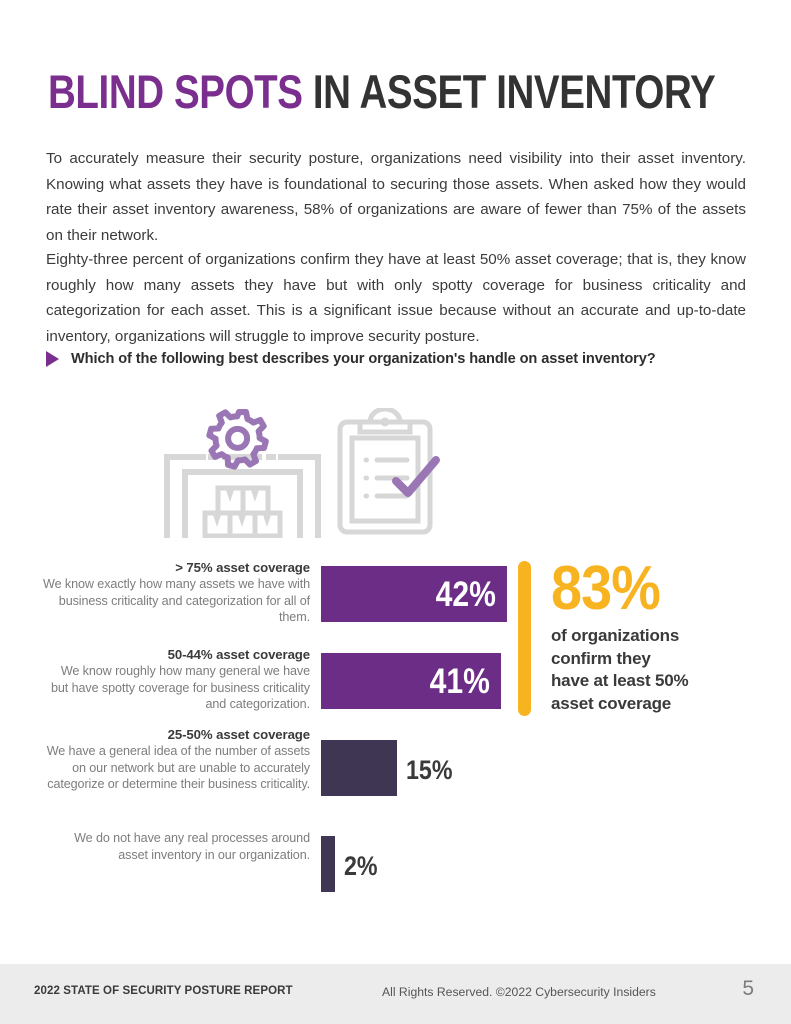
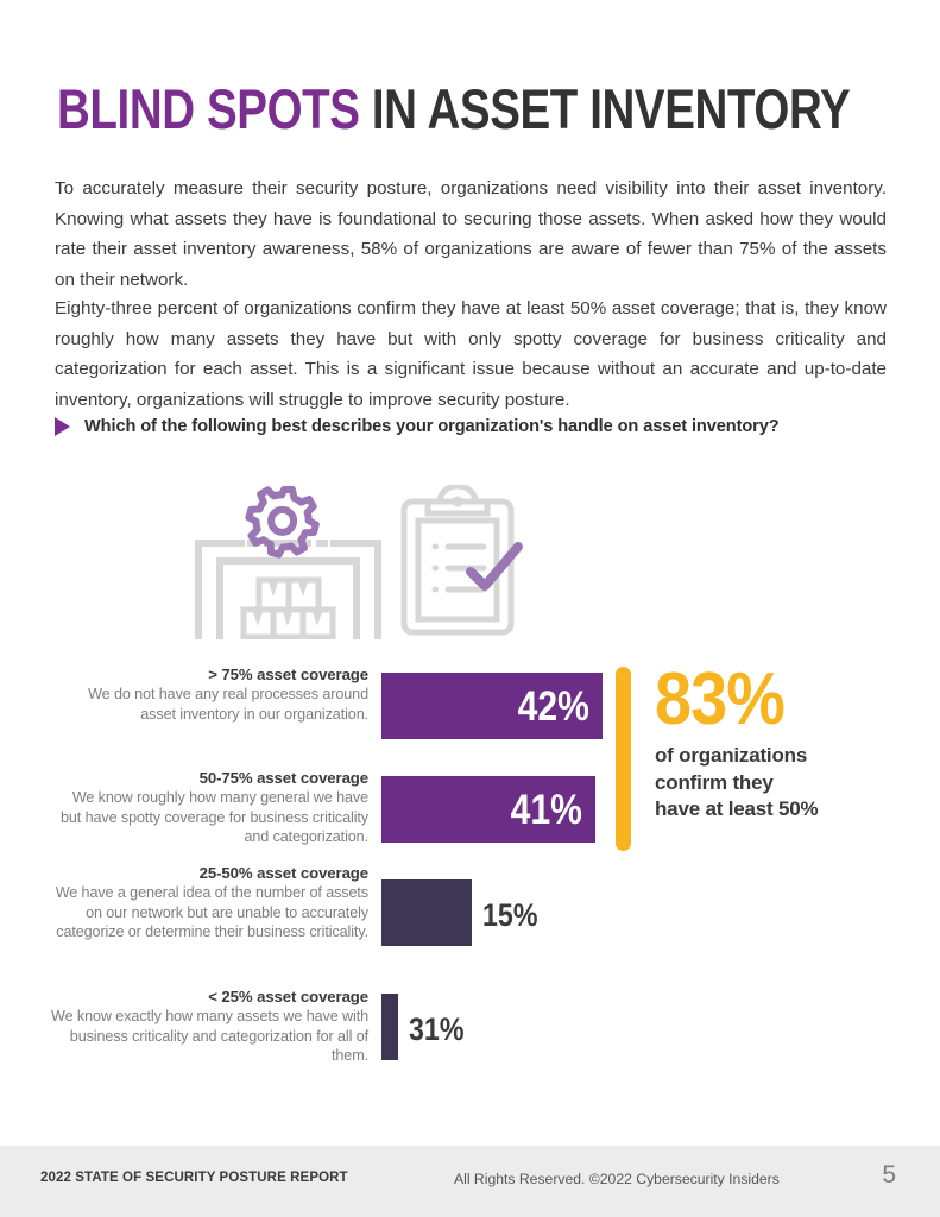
  BLIND SPOTS IN ASSET INVENTORY
  To accurately measure their security posture, organizations need visibility into their asset inventory. Knowing what assets they have is foundational to securing those assets. When asked how they would rate their asset inventory awareness, 58% of organizations are aware of fewer than 75% of the assets on their network.
  Eighty-three percent of organizations confirm they have at least 50% asset coverage; that is, they know roughly how many assets they have but with only spotty coverage for business criticality and categorization for each asset. This is a significant issue because without an accurate and up-to-date inventory, organizations will struggle to improve security posture.
  Which of the following best describes your organization's handle on asset inventory?
  > 75% asset coverage
- We know exactly how many assets we have with business criticality and categorization for all of them.
+ We do not have any real processes around asset inventory in our organization.
  42%
- 50-44% asset coverage
+ 50-75% asset coverage
  We know roughly how many general we have but have spotty coverage for business criticality and categorization.
  41%
  25-50% asset coverage
  We have a general idea of the number of assets on our network but are unable to accurately categorize or determine their business criticality.
  15%
+ < 25% asset coverage
- We do not have any real processes around asset inventory in our organization.
+ We know exactly how many assets we have with business criticality and categorization for all of them.
- 2%
+ 31%
  83%
  of organizations
  confirm they
  have at least 50%
- asset coverage
  2022 STATE OF SECURITY POSTURE REPORT
  All Rights Reserved. ©2022 Cybersecurity Insiders
  5
